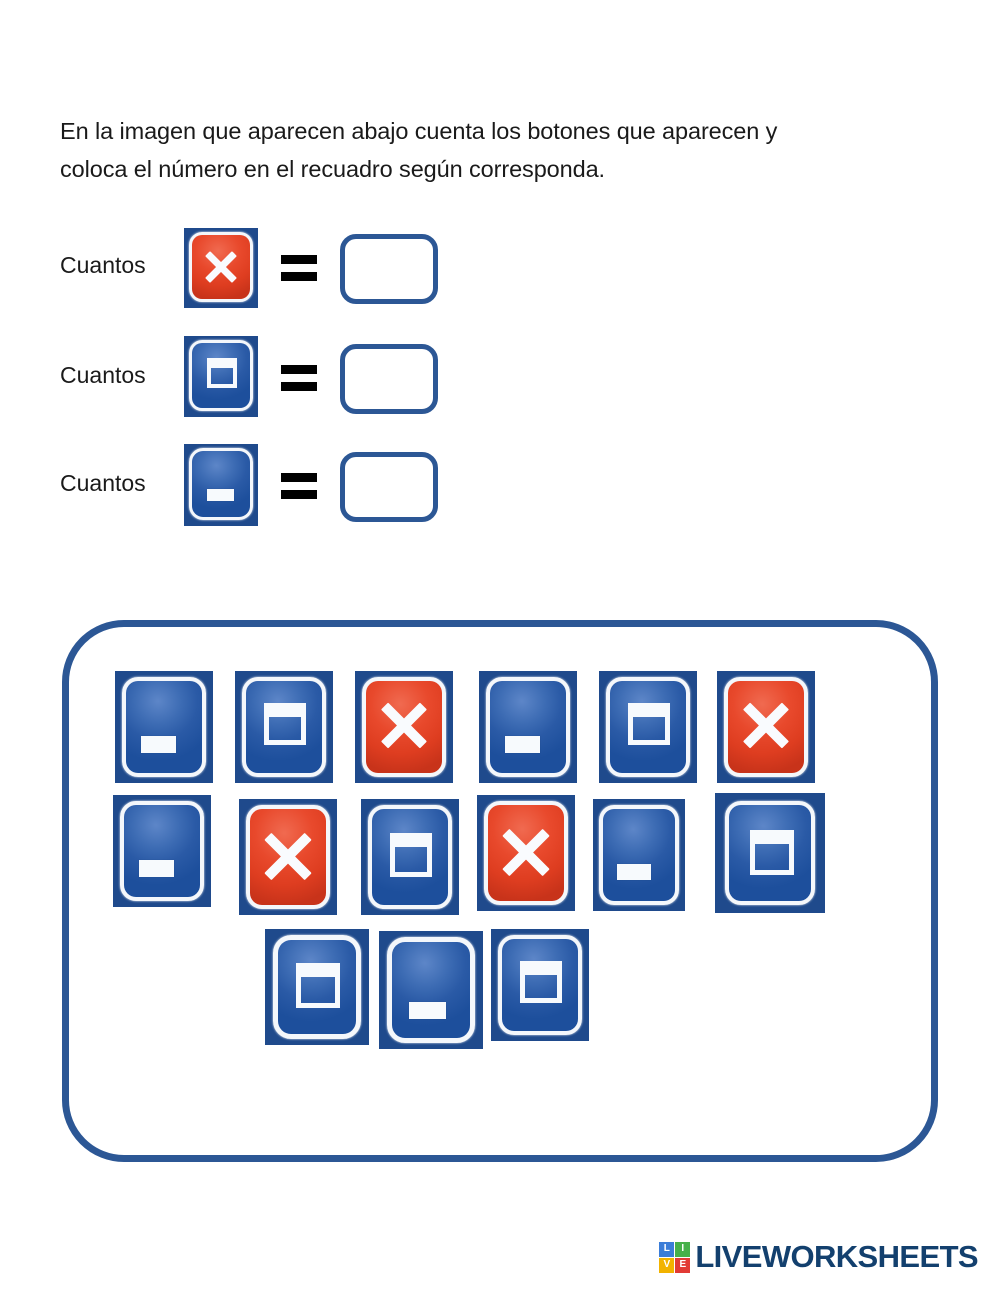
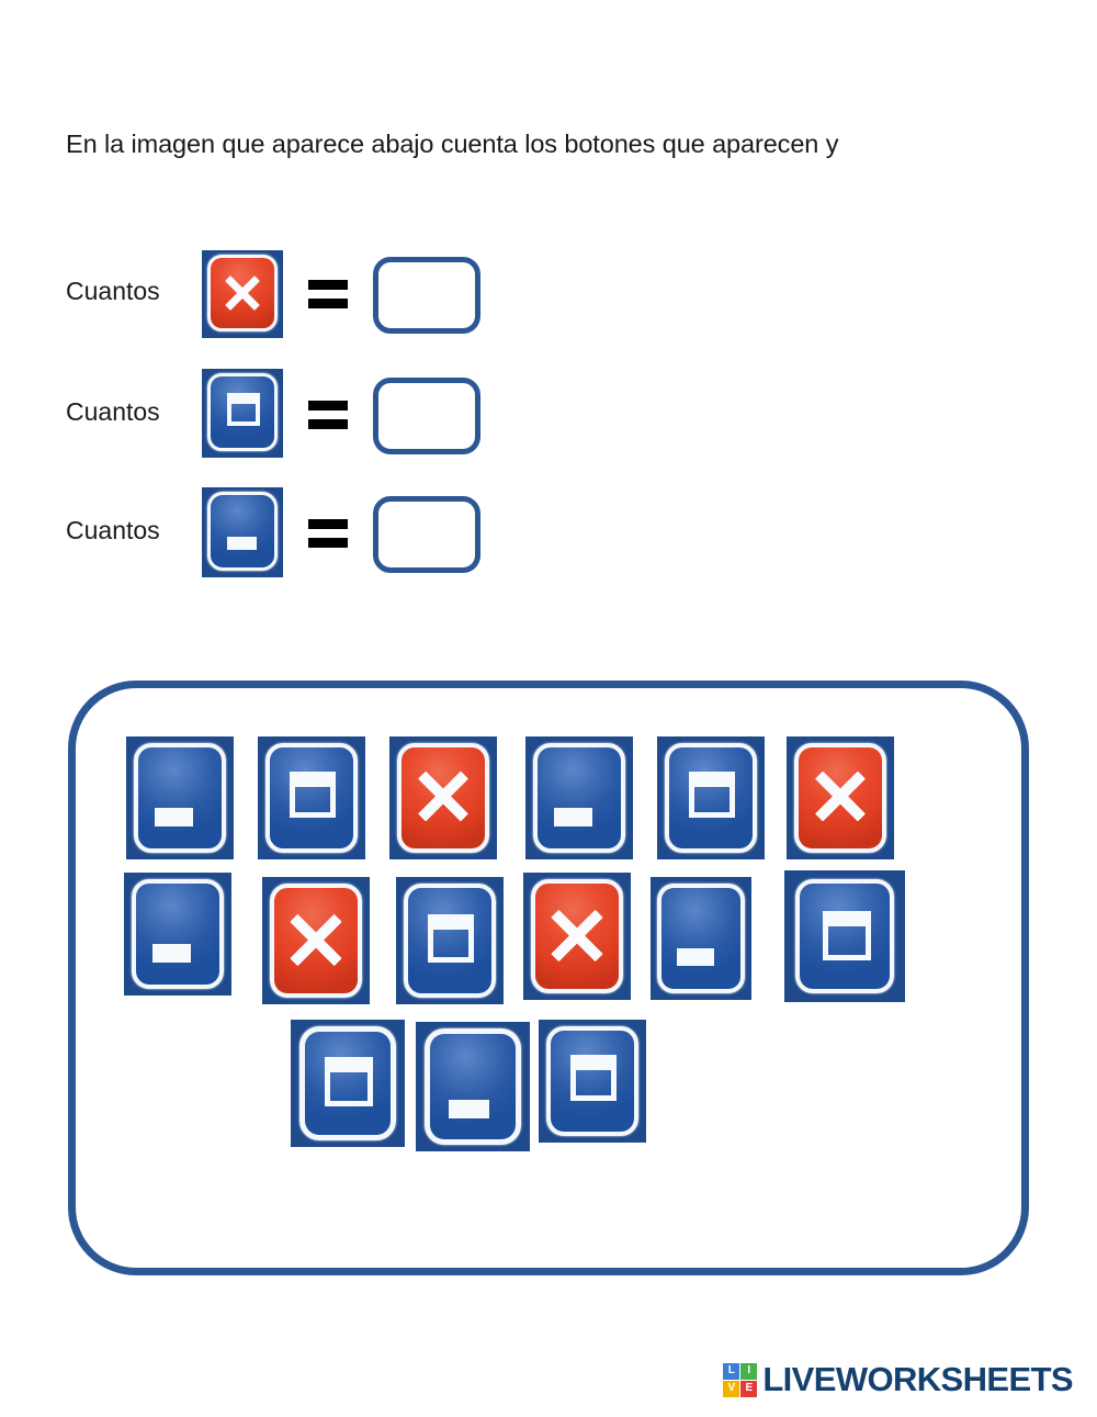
- En la imagen que aparecen abajo cuenta los botones que aparecen y
+ En la imagen que aparece abajo cuenta los botones que aparecen y
- coloca el número en el recuadro según corresponda.
  Cuantos
  Cuantos
  Cuantos
  L
  I
  V
  E
  LIVEWORKSHEETS
